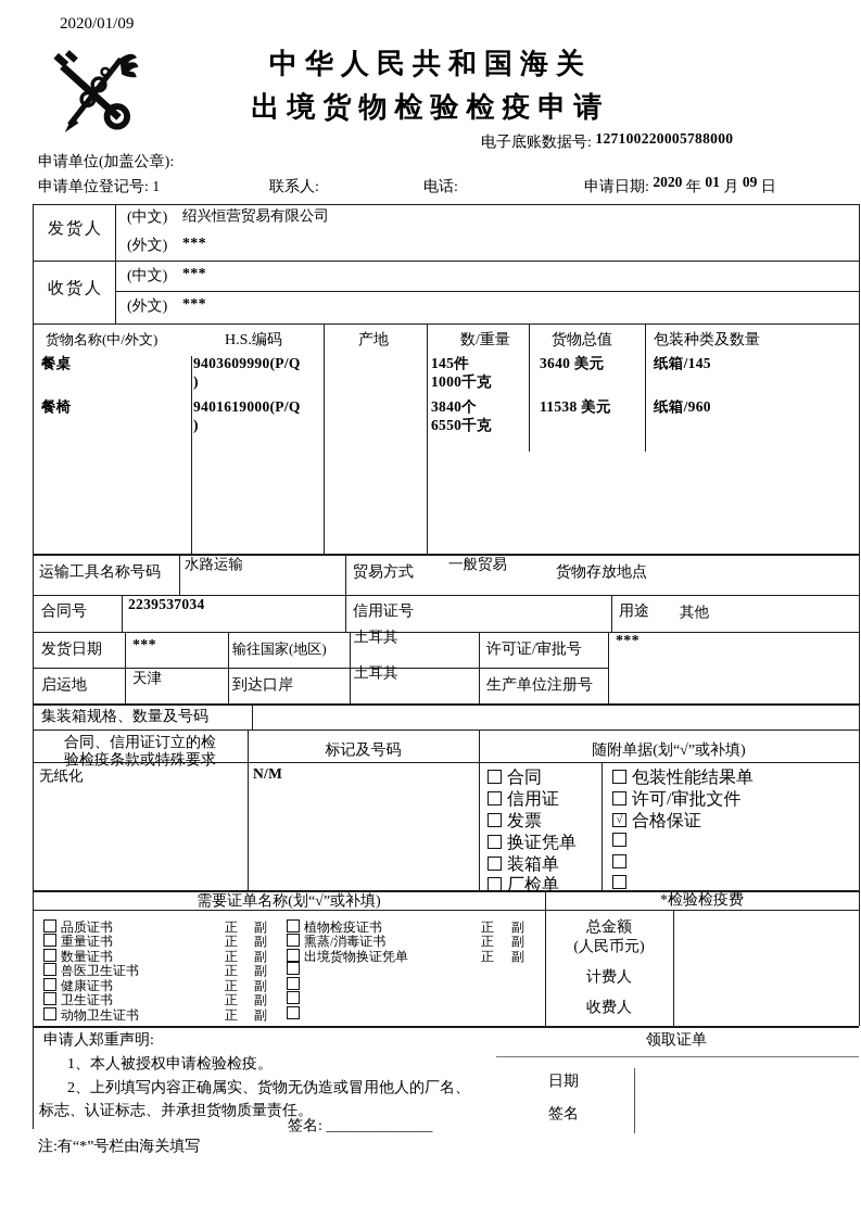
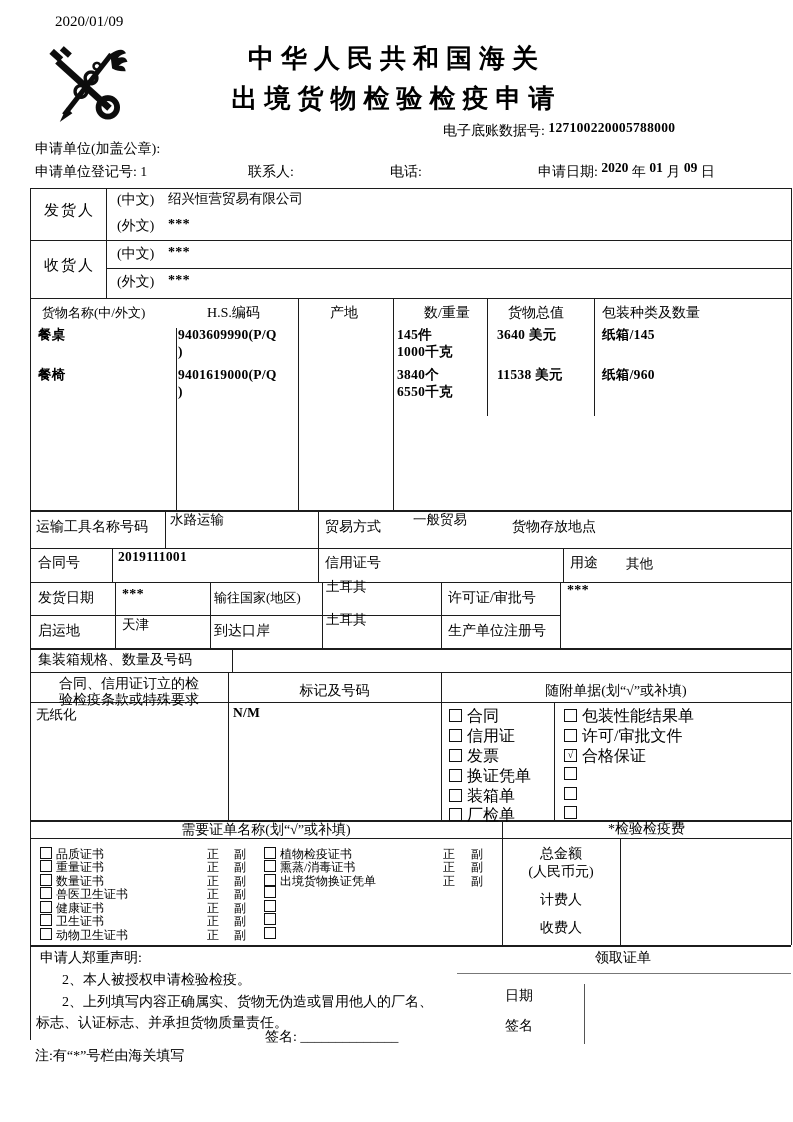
  2020/01/09
  中华人民共和国海关
  出境货物检验检疫申请
  电子底账数据号: 127100220005788000
  申请单位(加盖公章):
  申请单位登记号: 1
  联系人:
  电话:
  申请日期: 2020 年 01 月 09 日
  发货人
  (中文)
  绍兴恒营贸易有限公司
  (外文)
  ***
  收货人
  (中文)
  ***
  (外文)
  ***
  货物名称(中/外文)
  H.S.编码
  产地
  数/重量
  货物总值
  包装种类及数量
  餐桌
  9403609990(P/Q
  )
  145件
  1000千克
  3640 美元
  纸箱/145
  餐椅
  9401619000(P/Q
  )
  3840个
  6550千克
  11538 美元
  纸箱/960
  运输工具名称号码
  水路运输
  贸易方式
  一般贸易
  货物存放地点
  合同号
- 2239537034
+ 2019111001
  信用证号
  用途
  其他
  发货日期
  ***
  输往国家(地区)
  土耳其
  许可证/审批号
  ***
  启运地
  天津
  到达口岸
  土耳其
  生产单位注册号
  集装箱规格、数量及号码
  合同、信用证订立的检
  验检疫条款或特殊要求
  标记及号码
  随附单据(划“√”或补填)
  无纸化
  N/M
  合同
  信用证
  发票
  换证凭单
  装箱单
  厂检单
  包装性能结果单
  许可/审批文件
  √ 合格保证
  需要证单名称(划“√”或补填)
  *检验检疫费
  品质证书
  正
  副
  重量证书
  正
  副
  数量证书
  正
  副
  兽医卫生证书
  正
  副
  健康证书
  正
  副
  卫生证书
  正
  副
  动物卫生证书
  正
  副
  植物检疫证书
  正
  副
  熏蒸/消毒证书
  正
  副
  出境货物换证凭单
  正
  副
  总金额
  (人民币元)
  计费人
  收费人
  申请人郑重声明:
- 1、本人被授权申请检验检疫。
+ 2、本人被授权申请检验检疫。
  2、上列填写内容正确属实、货物无伪造或冒用他人的厂名、
  标志、认证标志、并承担货物质量责任。
  签名: ______________
  领取证单
  日期
  签名
  注:有“*”号栏由海关填写
